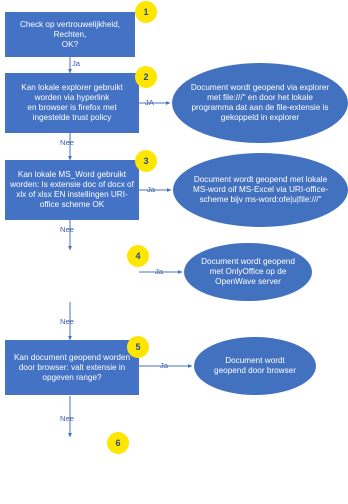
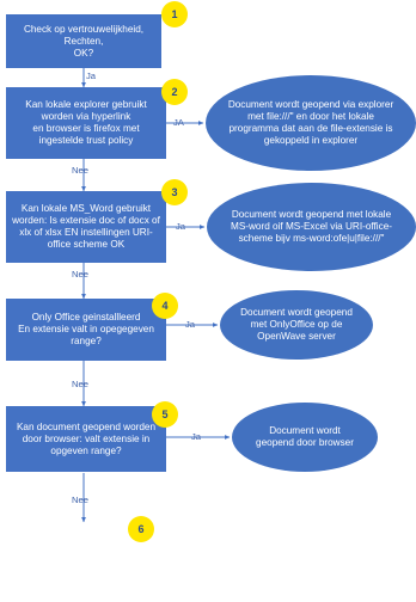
  Check op vertrouwelijkheid,
  Rechten,
  OK?
  1
  Ja
  Kan lokale explorer gebruikt
  worden via hyperlink
  en browser is firefox met
  ingestelde trust policy
  2
  JA
  Document wordt geopend via explorer
  met file:///" en door het lokale
  programma dat aan de file-extensie is
  gekoppeld in explorer
  Nee
  Kan lokale MS_Word gebruikt
  worden: Is extensie doc of docx of
  xlx of xlsx EN instellingen URI-
  office scheme OK
  3
  Ja
  Document wordt geopend met lokale
  MS-word oif MS-Excel via URI-office-
  scheme bijv ms-word:ofe|u|file:///"
  Nee
+ Only Office geinstallleerd
+ En extensie valt in opegegeven
+ range?
  4
  Ja
  Document wordt geopend
  met OnlyOffice op de
  OpenWave server
  Nee
  Kan document geopend worden
  door browser: valt extensie in
  opgeven range?
  5
  Ja
  Document wordt
  geopend door browser
  Nee
  6
